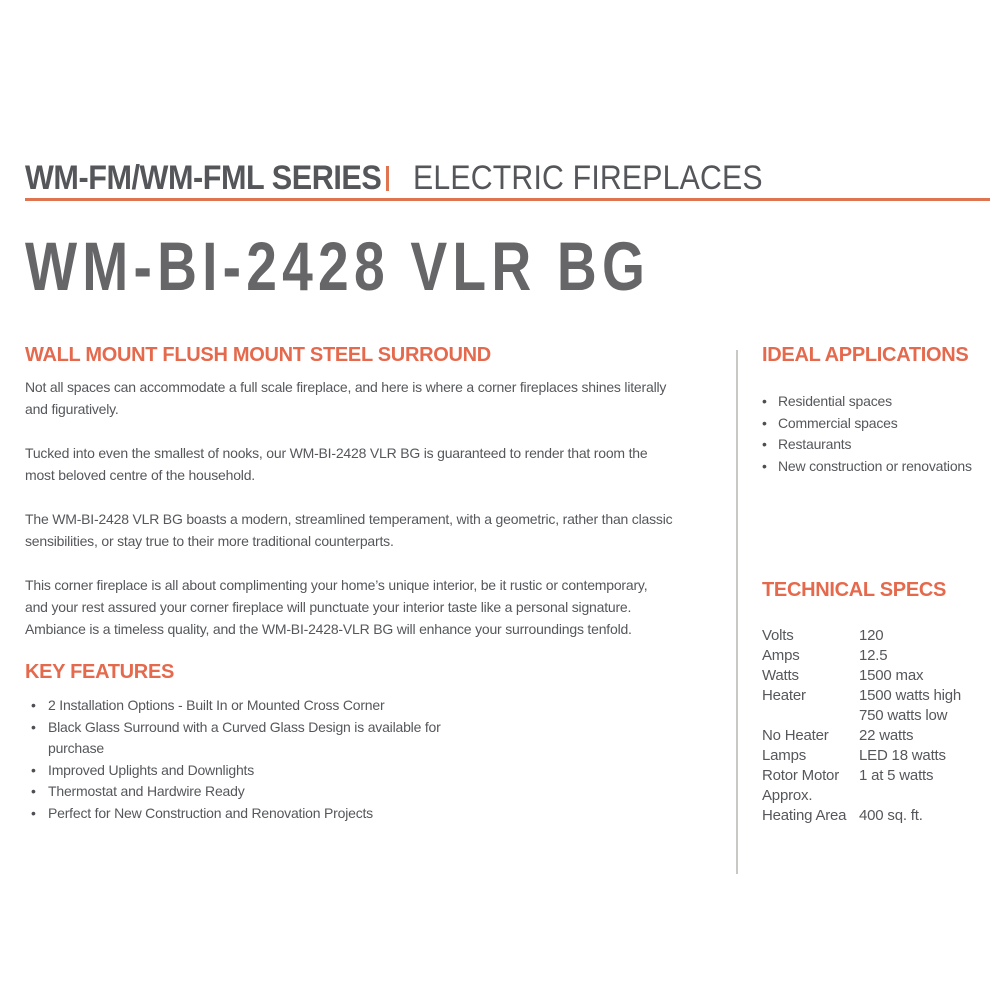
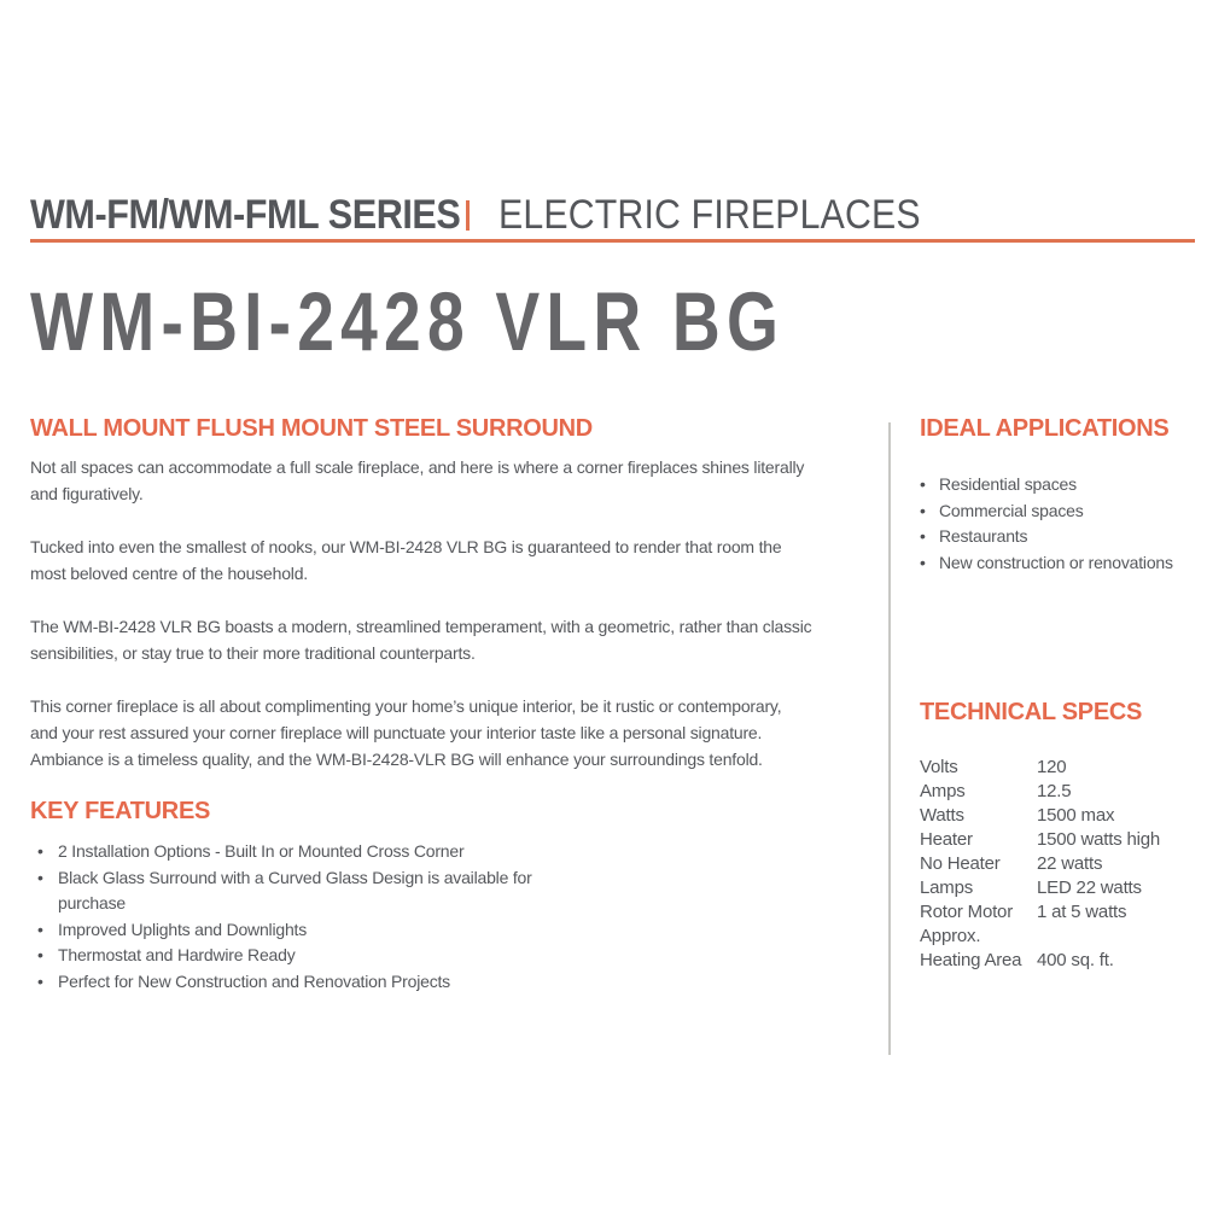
  WM-FM/WM-FML SERIES
  ELECTRIC FIREPLACES
  WM-BI-2428 VLR BG
  WALL MOUNT FLUSH MOUNT STEEL SURROUND
  Not all spaces can accommodate a full scale fireplace, and here is where a corner fireplaces shines literally
  and figuratively.
  Tucked into even the smallest of nooks, our WM-BI-2428 VLR BG is guaranteed to render that room the
  most beloved centre of the household.
  The WM-BI-2428 VLR BG boasts a modern, streamlined temperament, with a geometric, rather than classic
  sensibilities, or stay true to their more traditional counterparts.
  This corner fireplace is all about complimenting your home’s unique interior, be it rustic or contemporary,
  and your rest assured your corner fireplace will punctuate your interior taste like a personal signature.
  Ambiance is a timeless quality, and the WM-BI-2428-VLR BG will enhance your surroundings tenfold.
  KEY FEATURES
  •
  2 Installation Options - Built In or Mounted Cross Corner
  •
  Black Glass Surround with a Curved Glass Design is available for
  purchase
  •
  Improved Uplights and Downlights
  •
  Thermostat and Hardwire Ready
  •
  Perfect for New Construction and Renovation Projects
  IDEAL APPLICATIONS
  •
  Residential spaces
  •
  Commercial spaces
  •
  Restaurants
  •
  New construction or renovations
  TECHNICAL SPECS
  Volts
  120
  Amps
  12.5
  Watts
  1500 max
  Heater
  1500 watts high
- 750 watts low
  No Heater
  22 watts
  Lamps
- LED 18 watts
+ LED 22 watts
  Rotor Motor
  1 at 5 watts
  Approx.
  Heating Area
  400 sq. ft.
